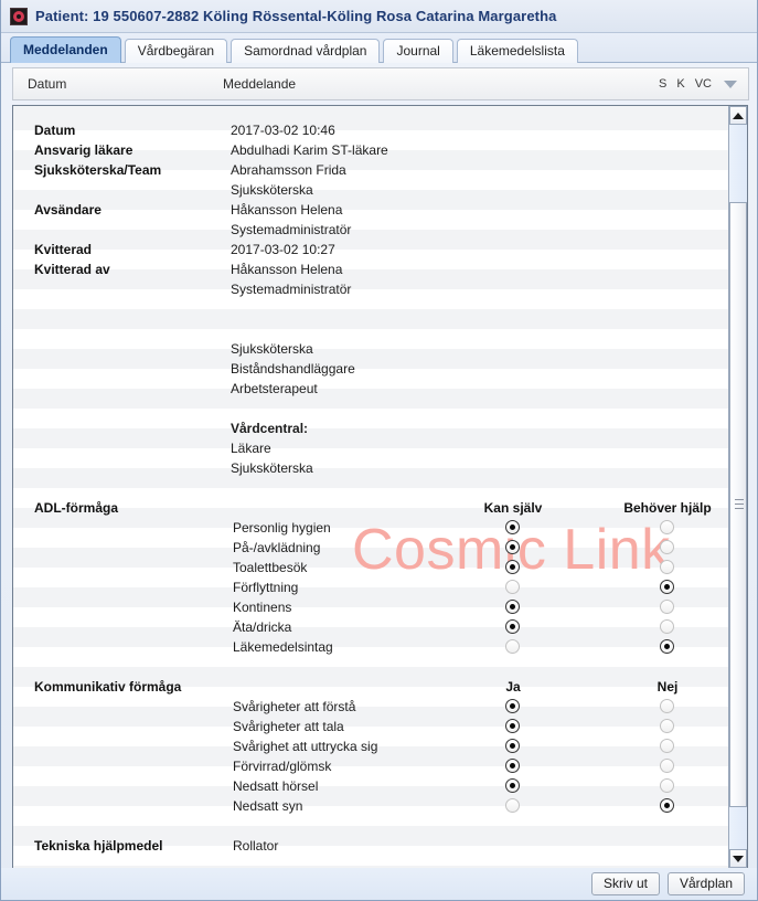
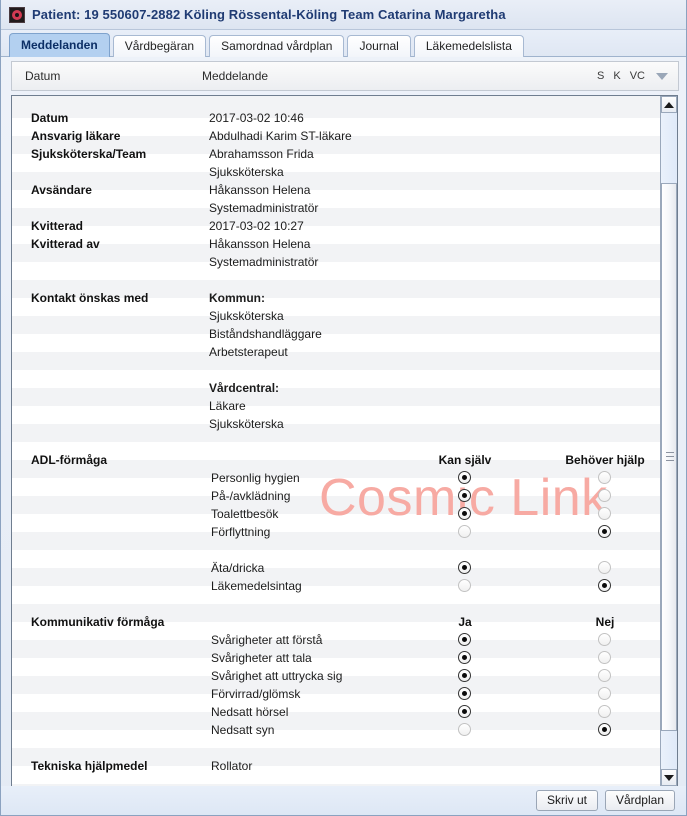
- Patient: 19 550607-2882 Köling Rössental-Köling Rosa Catarina Margaretha
+ Patient: 19 550607-2882 Köling Rössental-Köling Team Catarina Margaretha
  Meddelanden
  Vårdbegäran
  Samordnad vårdplan
  Journal
  Läkemedelslista
  Datum
  Meddelande
  S
  K
  VC
  Cosmc Link
  Datum
  2017-03-02 10:46
  Ansvarig läkare
  Abdulhadi Karim ST-läkare
  Sjuksköterska/Team
  Abrahamsson Frida
  Sjuksköterska
  Avsändare
  Håkansson Helena
  Systemadministratör
  Kvitterad
  2017-03-02 10:27
  Kvitterad av
  Håkansson Helena
  Systemadministratör
+ Kontakt önskas med
+ Kommun:
  Sjuksköterska
  Biståndshandläggare
  Arbetsterapeut
  Vårdcentral:
  Läkare
  Sjuksköterska
  ADL-förmåga
  Kan själv
  Behöver hjälp
  Personlig hygien
  På-/avklädning
  Toalettbesök
  Förflyttning
- Kontinens
  Äta/dricka
  Läkemedelsintag
  Kommunikativ förmåga
  Ja
  Nej
  Svårigheter att förstå
  Svårigheter att tala
  Svårighet att uttrycka sig
  Förvirrad/glömsk
  Nedsatt hörsel
  Nedsatt syn
  Tekniska hjälpmedel
  Rollator
  Skriv ut
  Vårdplan
